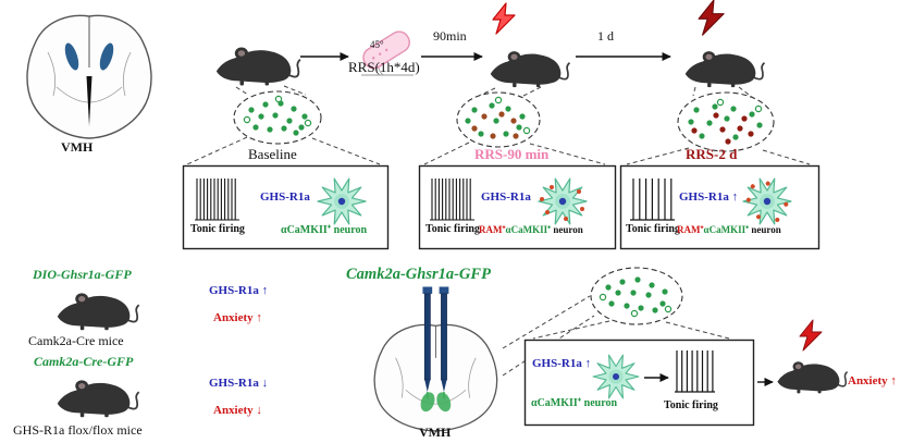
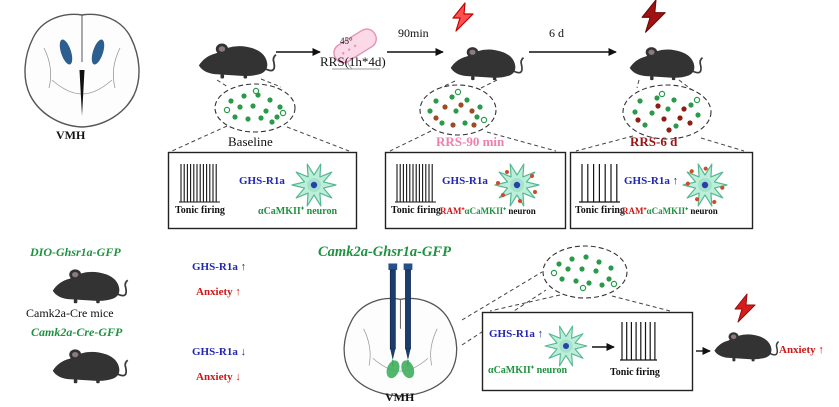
  VMH
  45°
  RRS(1h*4d)
  90min
- 1 d
+ 6 d
  Baseline
  Tonic firing
  GHS-R1a
  αCaMKII⁺ neuron
  RRS-90 min
  Tonic firing
  GHS-R1a
  RAM⁺αCaMKII⁺ neuron
- RRS-2 d
+ RRS-6 d
  Tonic firing
  GHS-R1a ↑
  RAM⁺αCaMKII⁺ neuron
  DIO-Ghsr1a-GFP
  Camk2a-Cre mice
  GHS-R1a ↑
  Anxiety ↑
  Camk2a-Cre-GFP
- GHS-R1a flox/flox mice
  GHS-R1a ↓
  Anxiety ↓
  Camk2a-Ghsr1a-GFP
  VMH
  GHS-R1a ↑
  αCaMKII⁺ neuron
  Tonic firing
  Anxiety ↑
